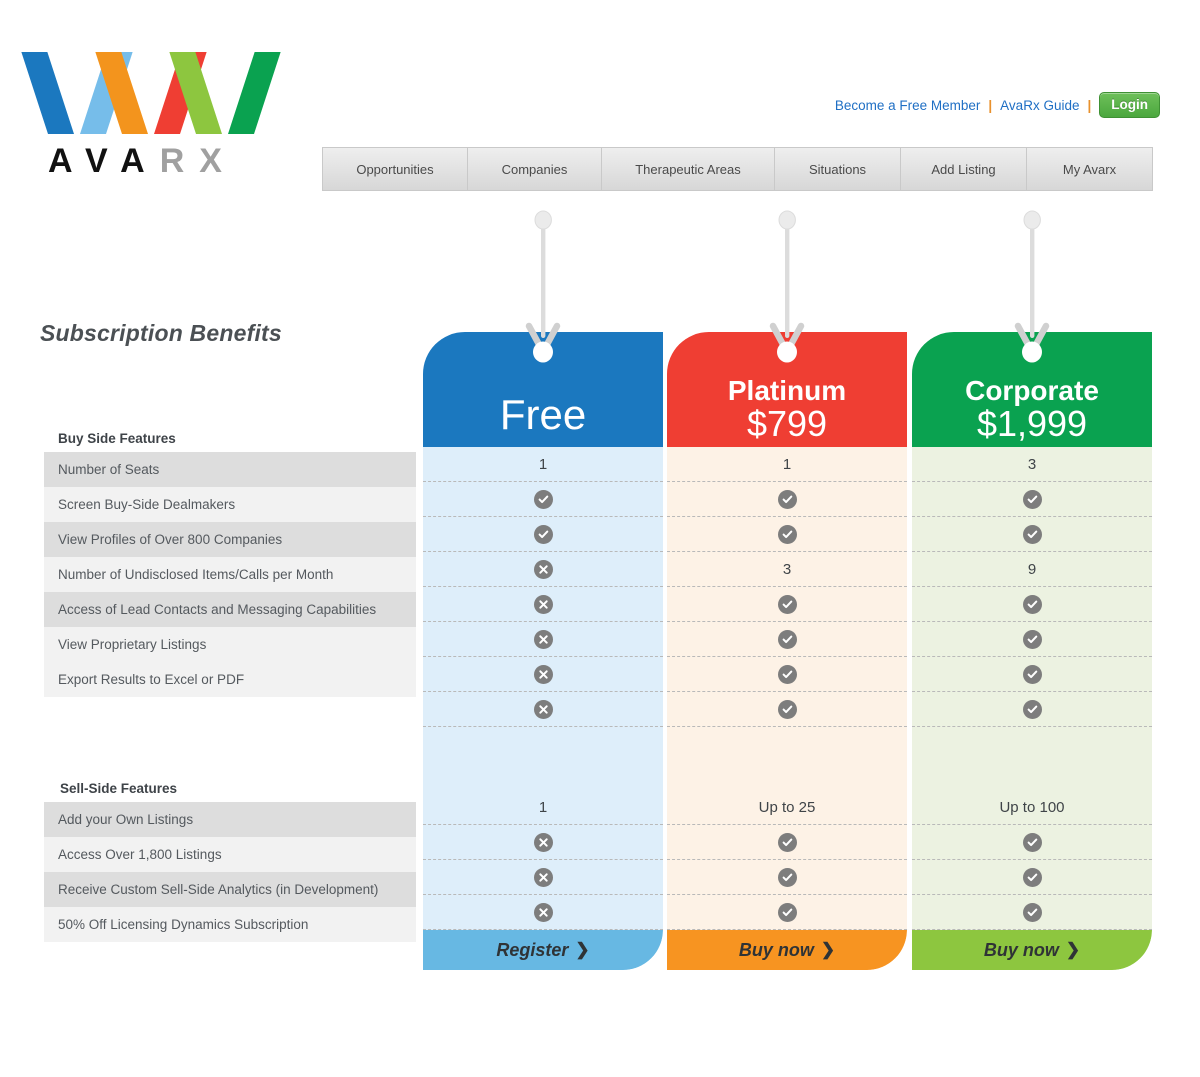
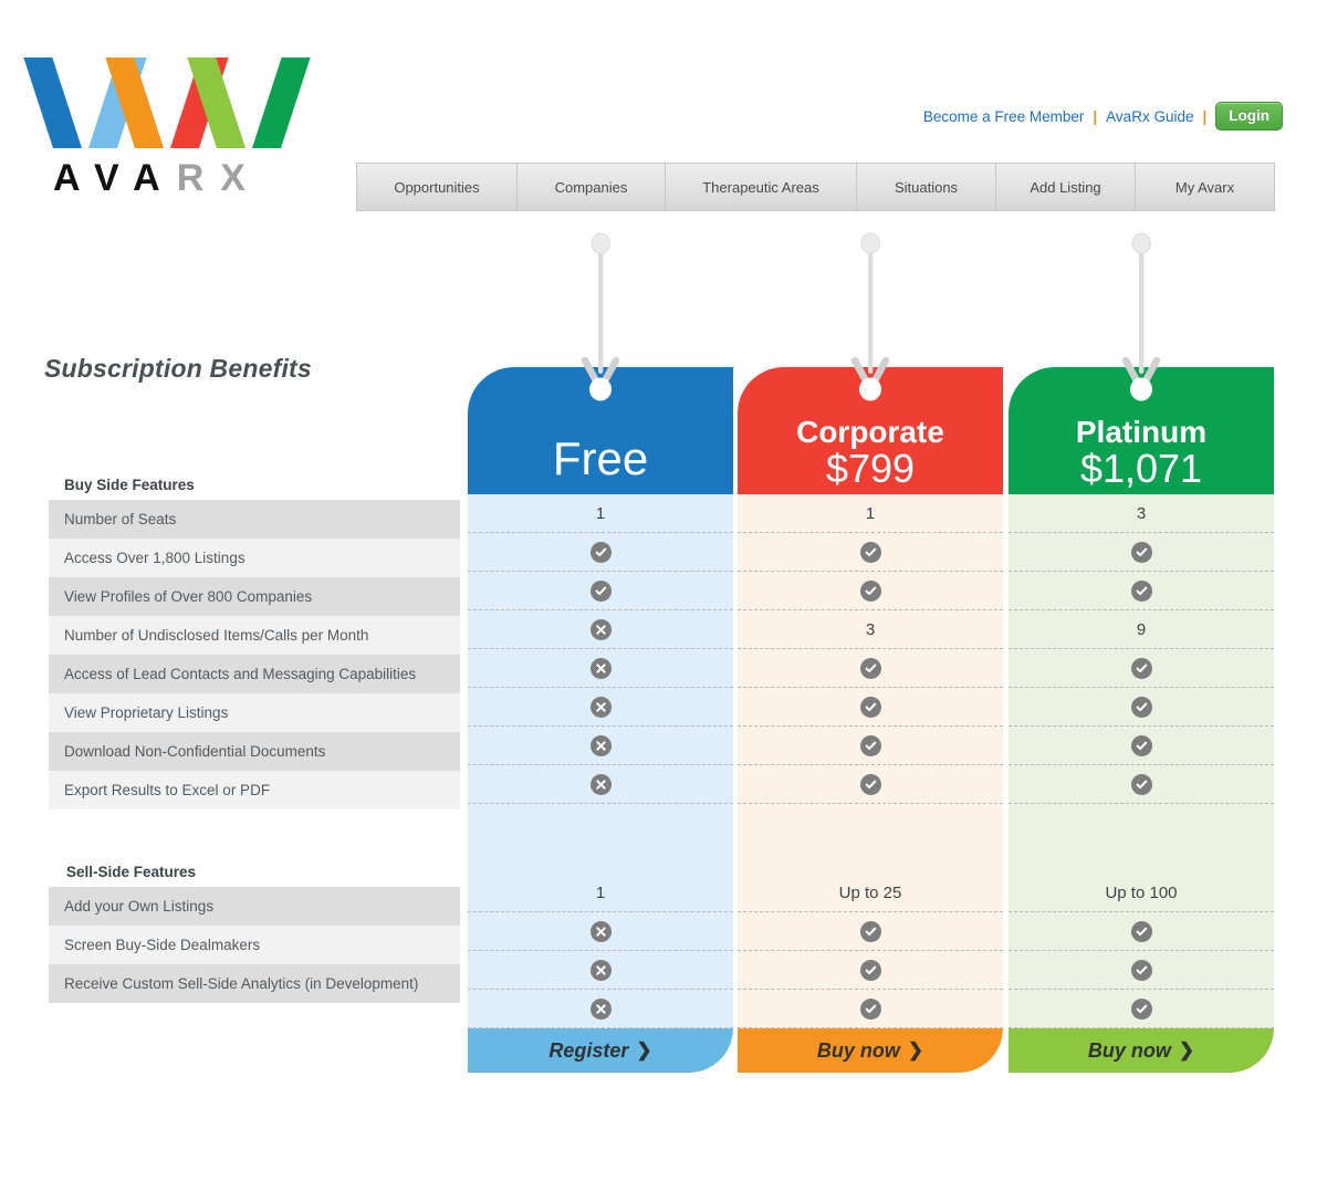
  AVARX
  Become a Free Member
  |
  AvaRx Guide
  |
  Login
  Opportunities
  Companies
  Therapeutic Areas
  Situations
  Add Listing
  My Avarx
  Subscription Benefits
  Buy Side Features
  Number of Seats
- Screen Buy-Side Dealmakers
+ Access Over 1,800 Listings
  View Profiles of Over 800 Companies
  Number of Undisclosed Items/Calls per Month
  Access of Lead Contacts and Messaging Capabilities
  View Proprietary Listings
+ Download Non-Confidential Documents
  Export Results to Excel or PDF
  Sell-Side Features
  Add your Own Listings
- Access Over 1,800 Listings
+ Screen Buy-Side Dealmakers
  Receive Custom Sell-Side Analytics (in Development)
- 50% Off Licensing Dynamics Subscription
  Free
  1
  1
  Register
  ❯
- Platinum
+ Corporate
  $799
  1
  3
  Up to 25
  Buy now
  ❯
- Corporate
+ Platinum
- $1,999
+ $1,071
  3
  9
  Up to 100
  Buy now
  ❯
